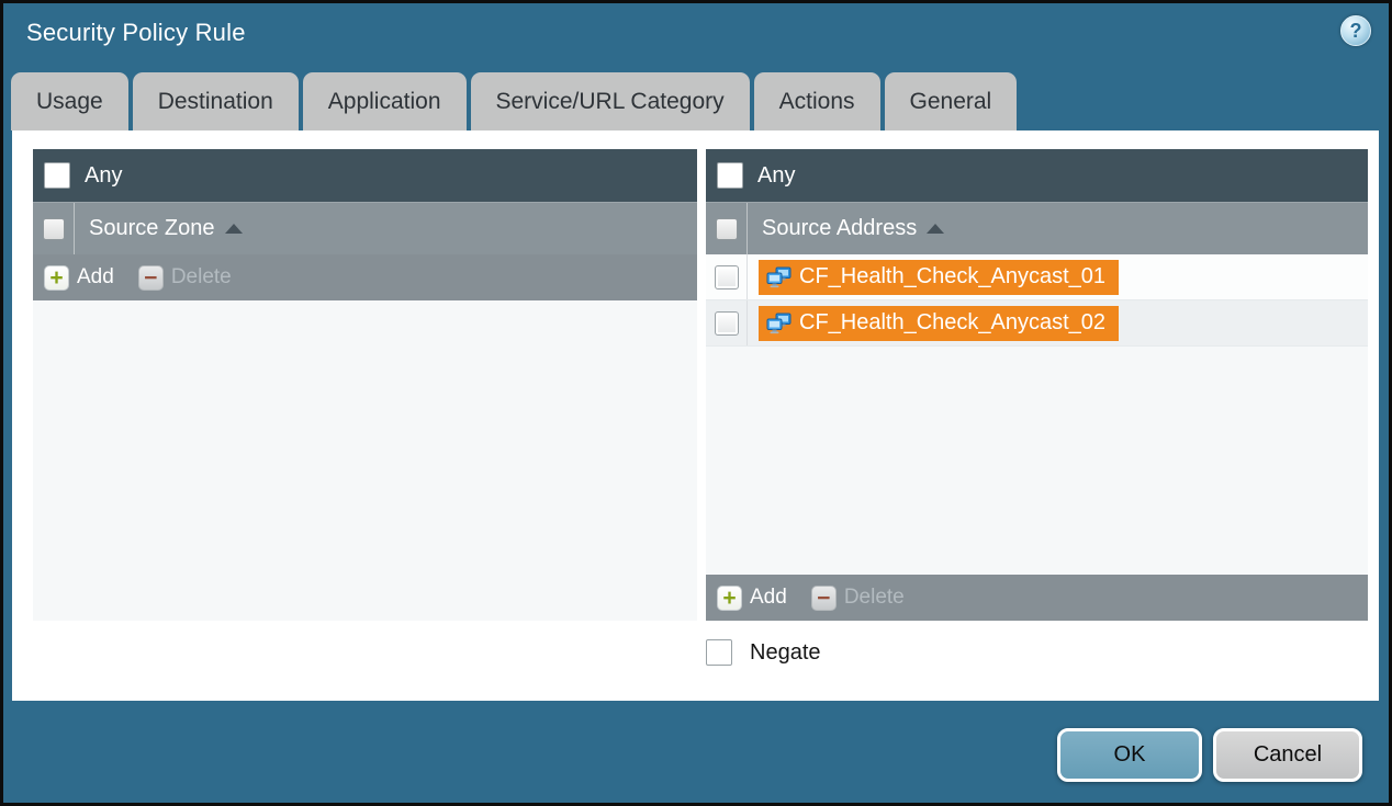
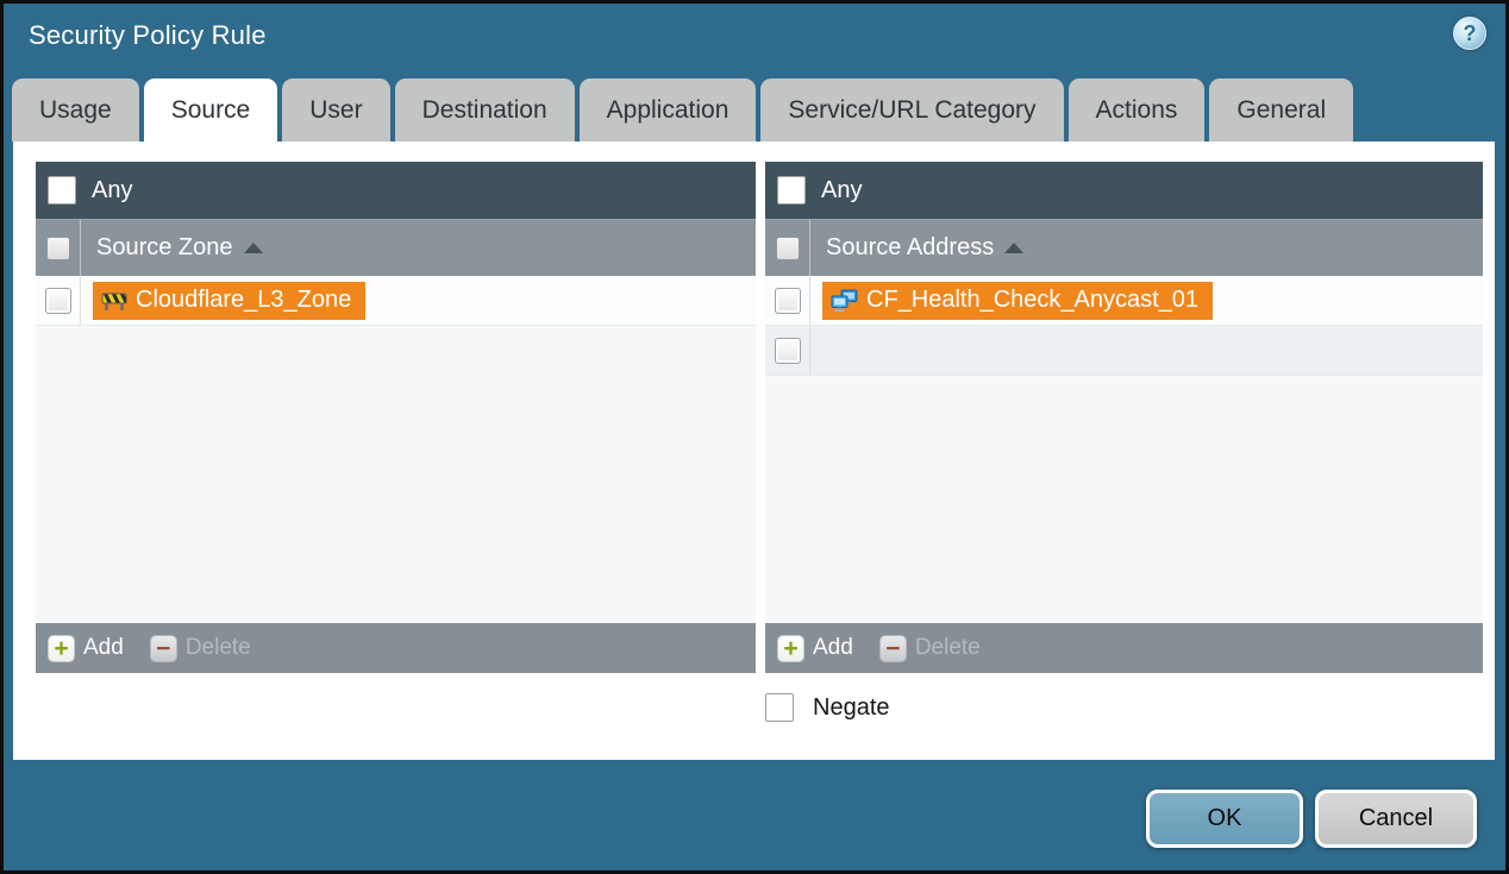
  Security Policy Rule
  ?
  Usage
+ Source
+ User
  Destination
  Application
  Service/URL Category
  Actions
  General
  Any
  Source Zone
+ Cloudflare_L3_Zone
  +
  Add
  −
  Delete
  Any
  Source Address
  CF_Health_Check_Anycast_01
- CF_Health_Check_Anycast_02
  +
  Add
  −
  Delete
  Negate
  OK
  Cancel
